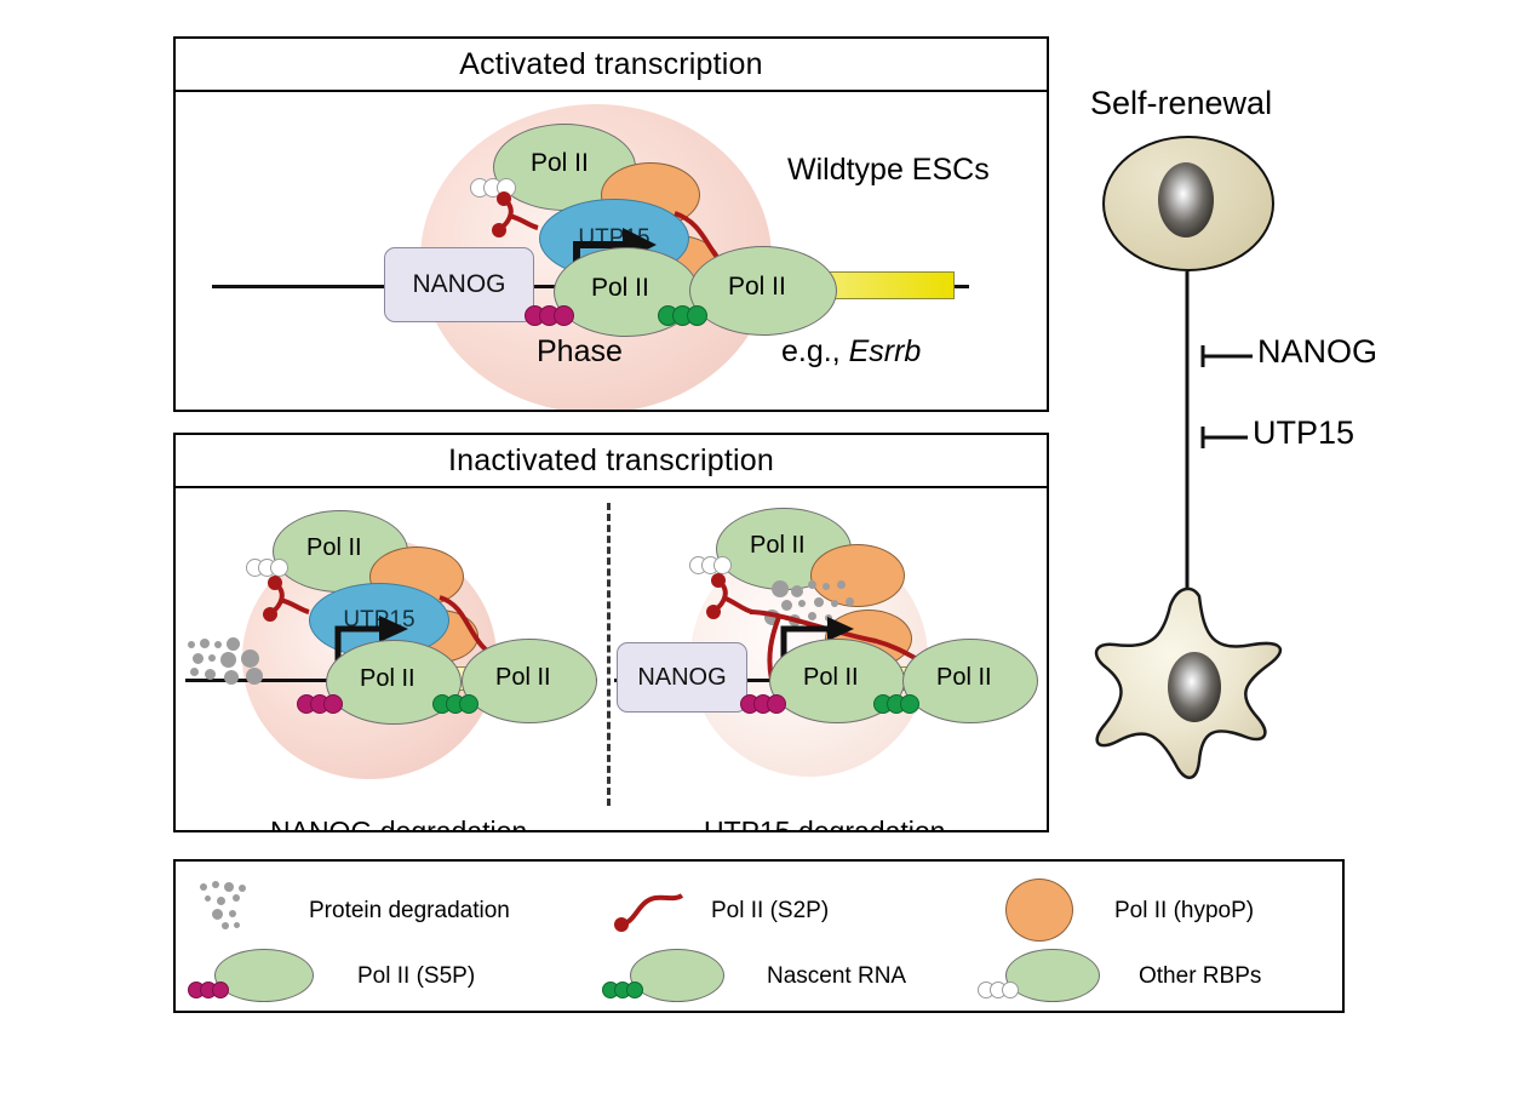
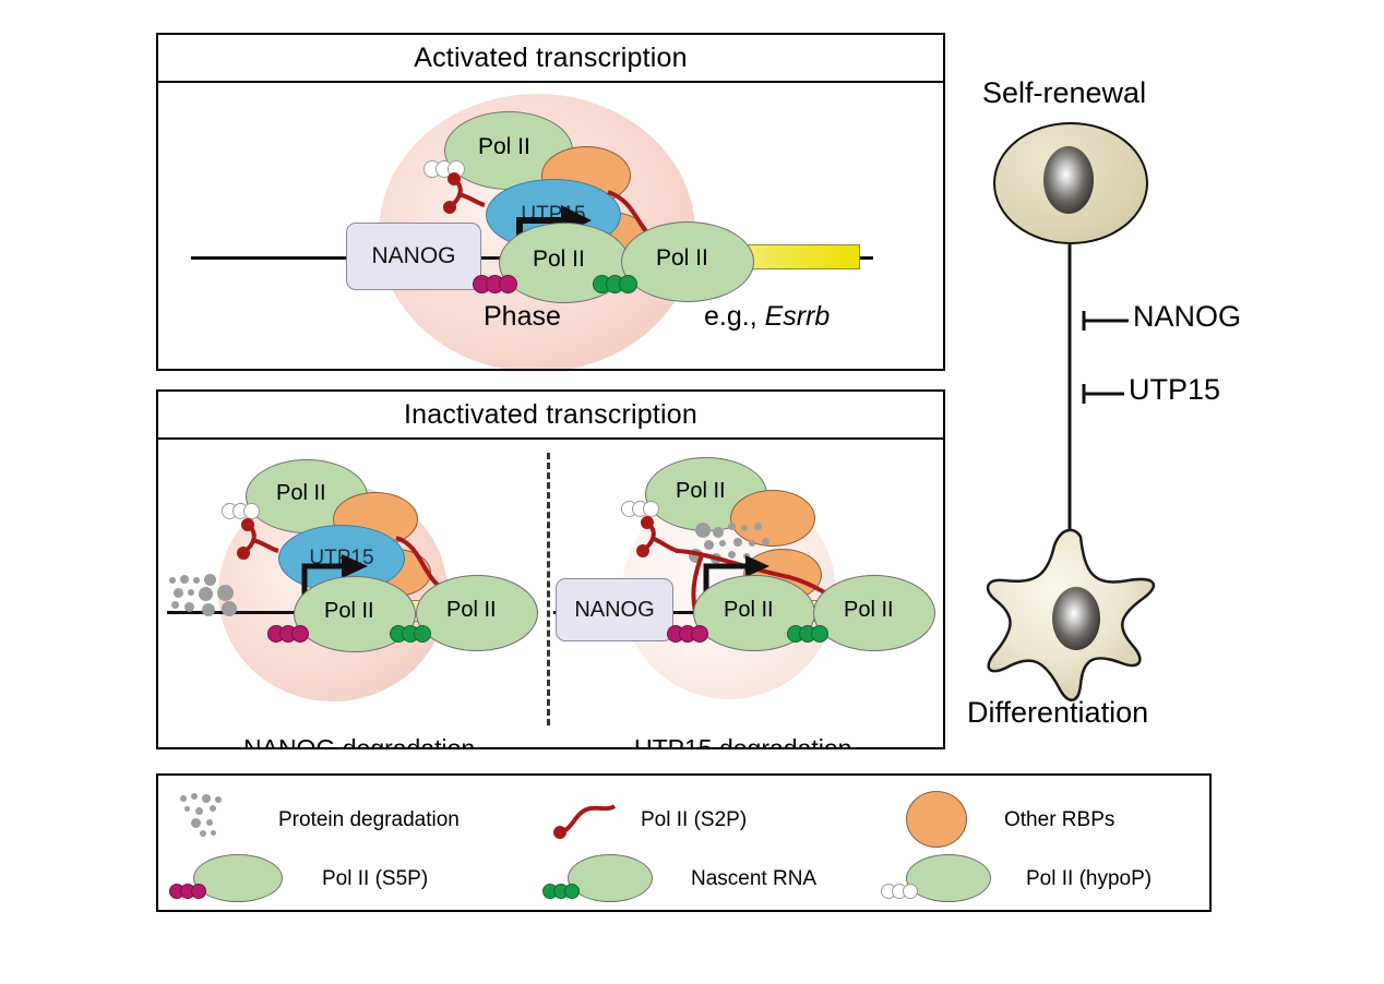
  Activated transcription
  Phase
  NANOG
  Pol II
  UTP5
  Pol II
  Pol II
- Wildtype ESCs
  e.g., Esrrb
  Inactivated transcription
  Pol II
  UT15
  Pol II
  Pol II
  NANOG
  Pol II
  Pol II
  Pol II
  Self-renewal
  NANOG
  UTP15
+ Differentiation
  Protein degradation
  Pol II (S2P)
- Pol II (hypoP)
+ Other RBPs
  Pol II (S5P)
  Nascent RNA
- Other RBPs
+ Pol II (hypoP)
